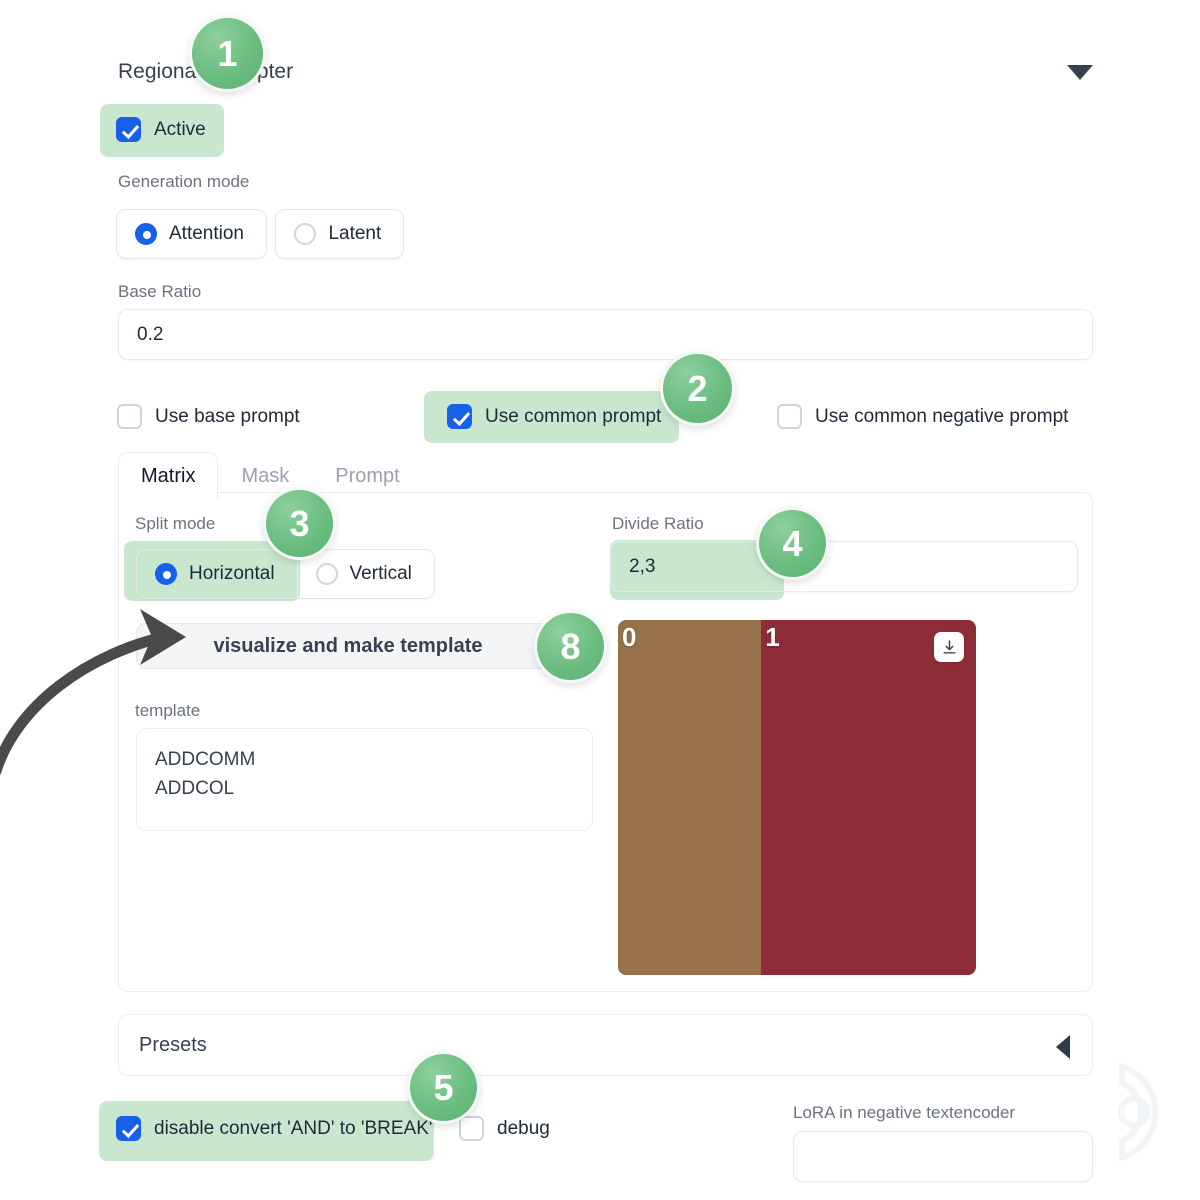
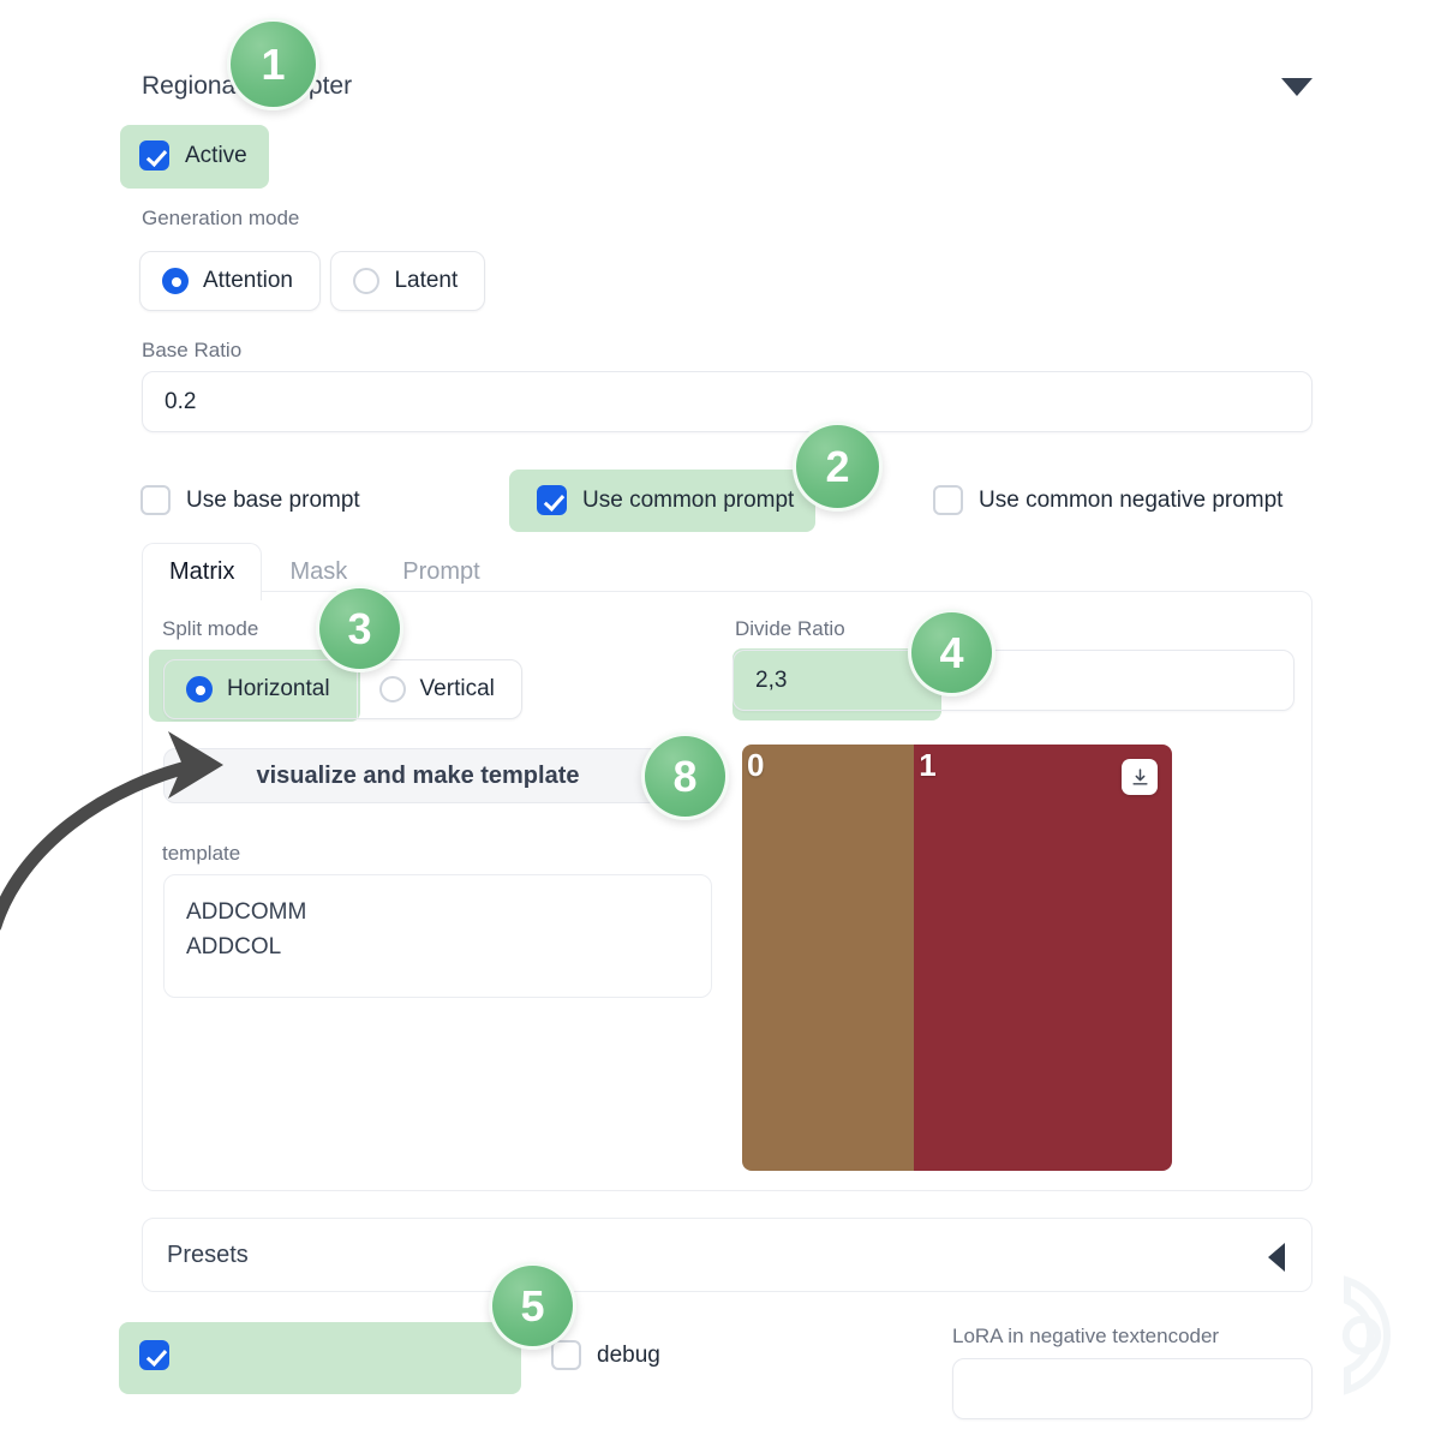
  Active
  Generation mode
  Attention
  Latent
  Base Ratio
  0.2
  Use base prompt
  Use common prompt
  Use common negative prompt
  Matrix
  Mask
  Prompt
  Split mode
  Horizontal
  Vertical
  Divide Ratio
  2,3
  visualize and make template
  template
  ADDCOMM
  ADDCOL
  0
  1
  Presets
- disable convert 'AND' to 'BREAK'
  debug
  LoRA in negative textencoder
  1
  2
  3
  4
  5
  8
